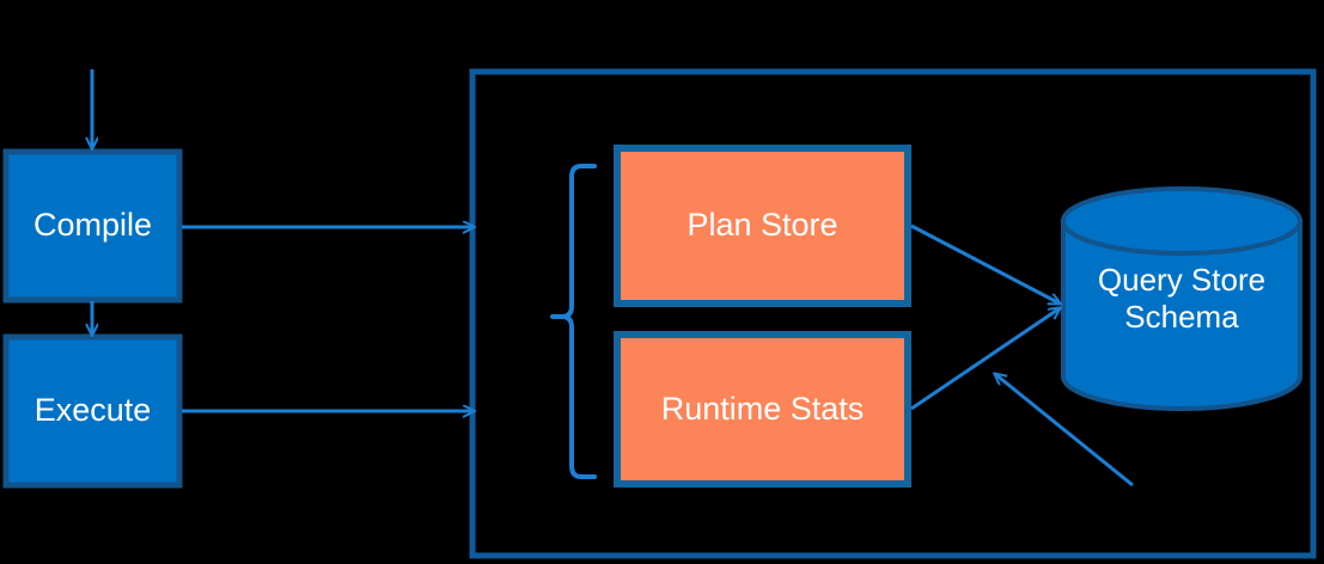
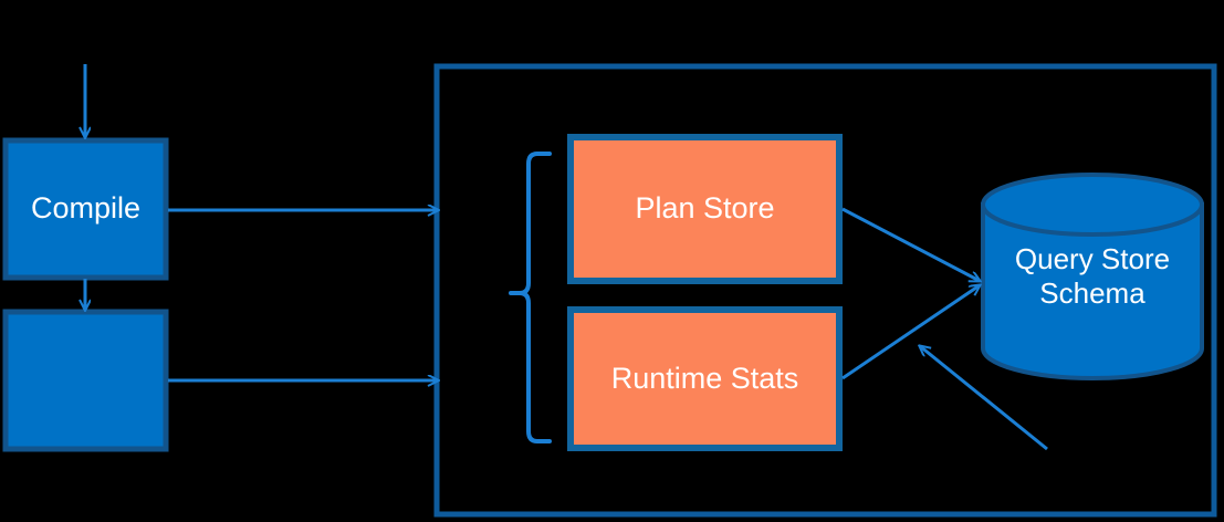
  Compile
- Execute
  Plan Store
  Runtime Stats
  Query Store
  Schema
